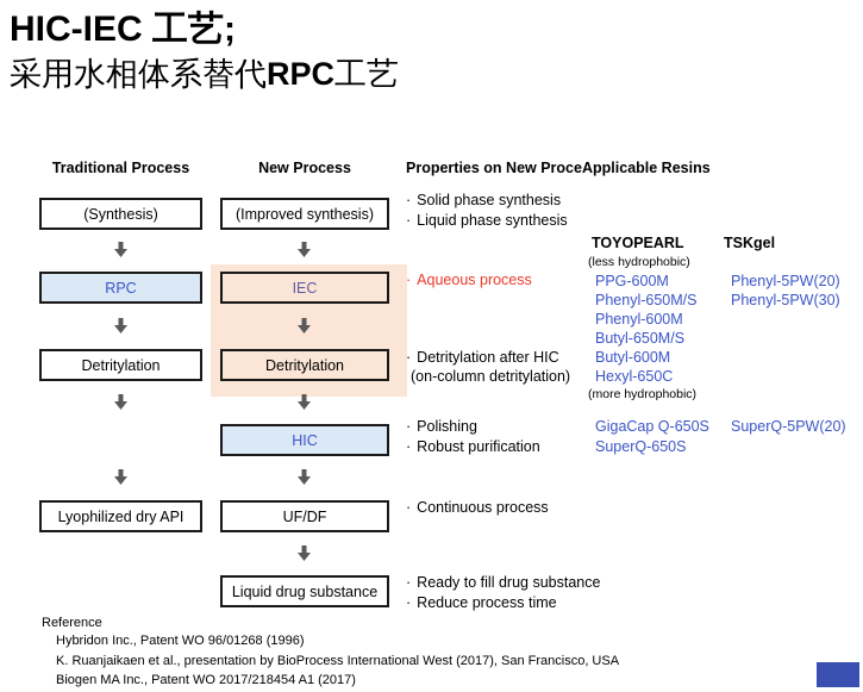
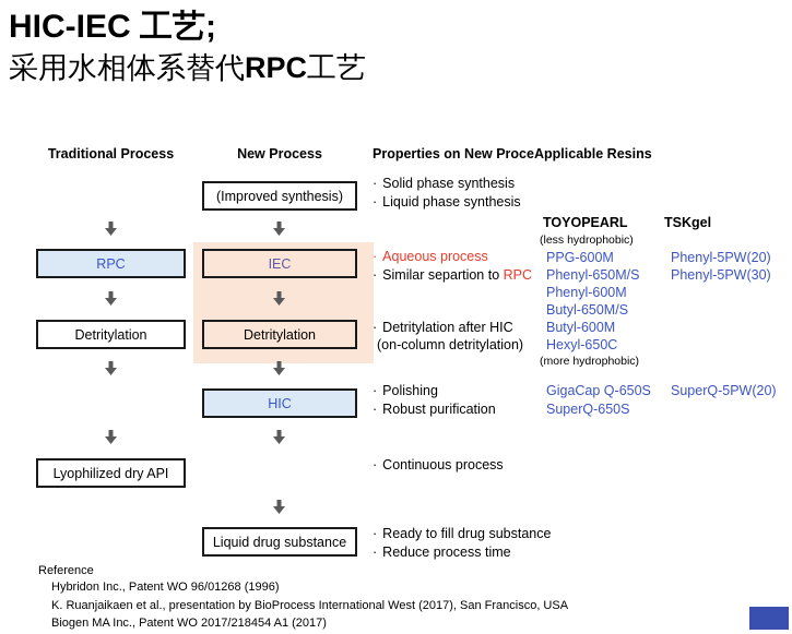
  HIC-IEC 工艺;
  采用水相体系替代RPC工艺
  Traditional Process
  New Process
  Properties on New Proce
  Applicable Resins
- (Synthesis)
  RPC
  Detritylation
  Lyophilized dry API
  (Improved synthesis)
  IEC
  Detritylation
  HIC
- UF/DF
  Liquid drug substance
  Solid phase synthesis
  Liquid phase synthesis
  Aqueous process
+ Similar separtion to RPC
  Detritylation after HIC
  (on-column detritylation)
  Polishing
  Robust purification
  Continuous process
  Ready to fill drug substance
  Reduce process time
  TOYOPEARL
  (less hydrophobic)
  PPG-600M
  Phenyl-650M/S
  Phenyl-600M
  Butyl-650M/S
  Butyl-600M
  Hexyl-650C
  (more hydrophobic)
  GigaCap Q-650S
  SuperQ-650S
  TSKgel
  Phenyl-5PW(20)
  Phenyl-5PW(30)
  SuperQ-5PW(20)
  Reference
  Hybridon Inc., Patent WO 96/01268 (1996)
  K. Ruanjaikaen et al., presentation by BioProcess International West (2017), San Francisco, USA
  Biogen MA Inc., Patent WO 2017/218454 A1 (2017)
